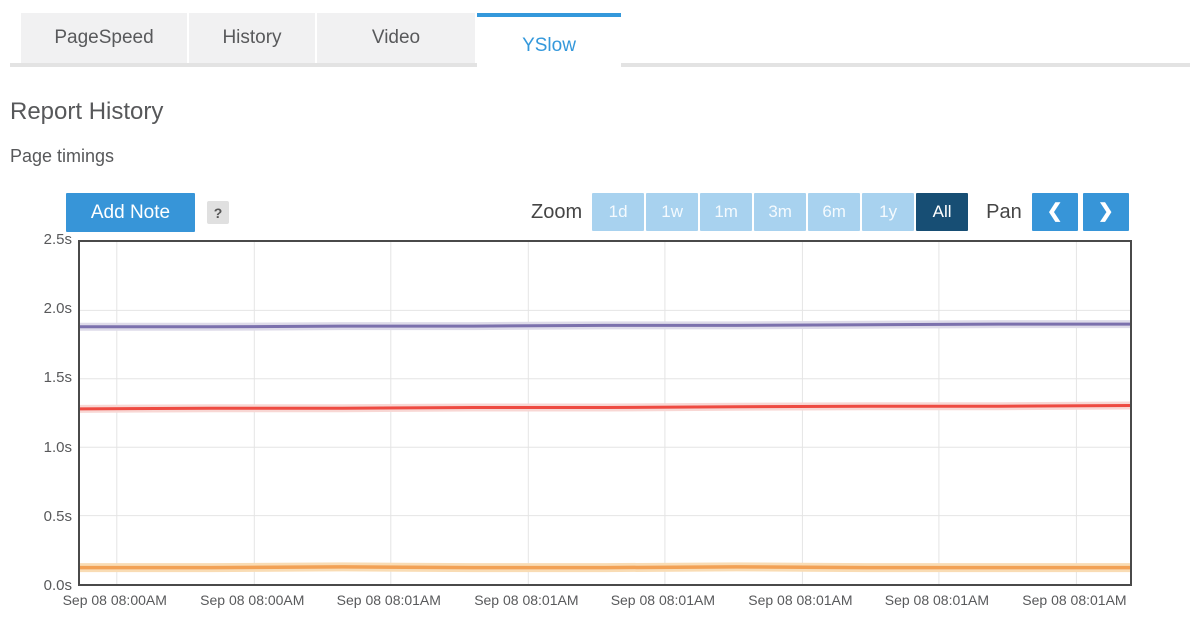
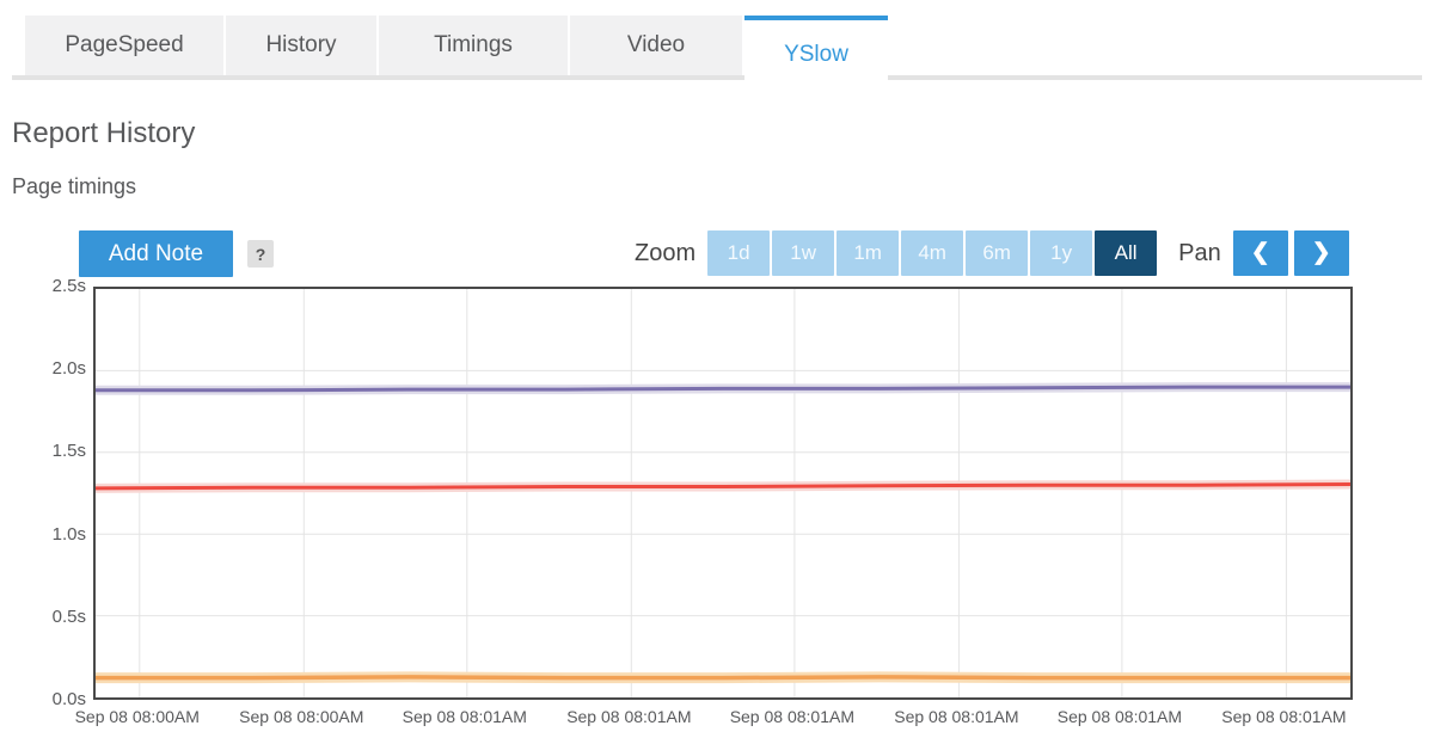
  PageSpeed
  History
+ Timings
  Video
  YSlow
  Report History
  Page timings
  Add Note
  ?
  Zoom
  1d
  1w
  1m
- 3m
+ 4m
  6m
  1y
  All
  Pan
  ❮
  ❯
  0.0s
  0.5s
  1.0s
  1.5s
  2.0s
  2.5s
  Sep 08 08:00AM
  Sep 08 08:00AM
  Sep 08 08:01AM
  Sep 08 08:01AM
  Sep 08 08:01AM
  Sep 08 08:01AM
  Sep 08 08:01AM
  Sep 08 08:01AM
